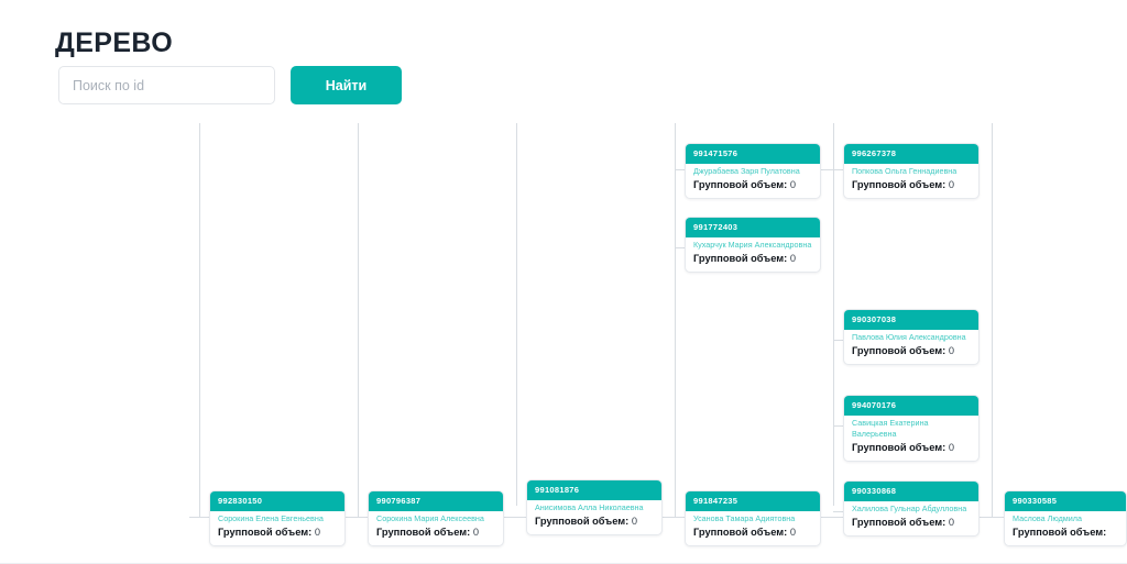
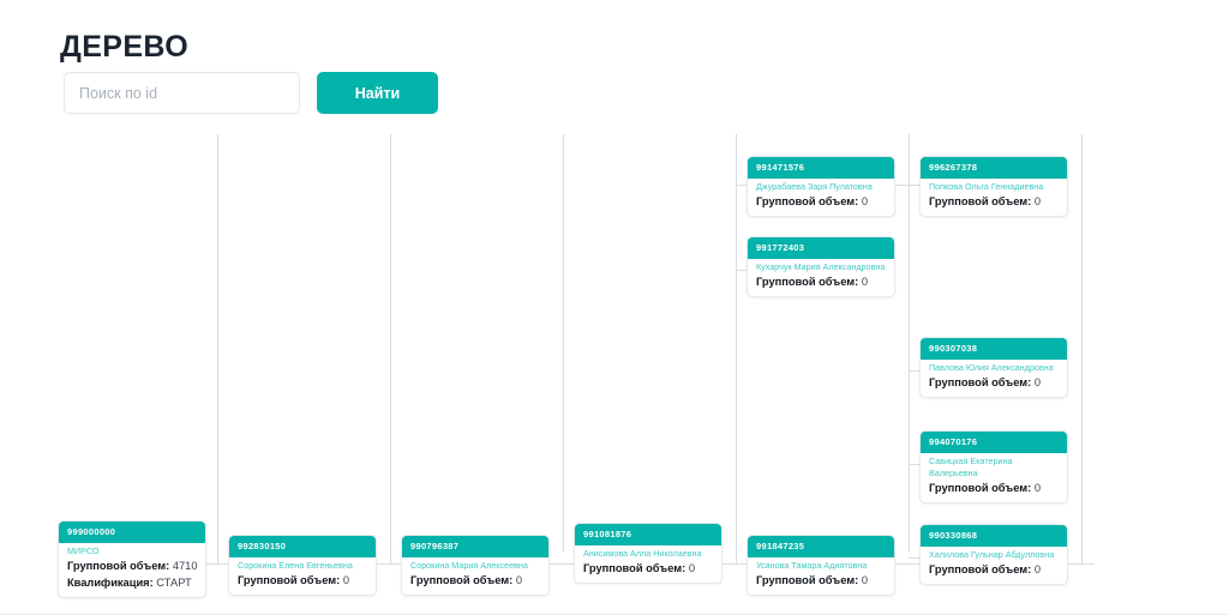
  ДЕРЕВО
  Поиск по id
  Найти
+ 999000000
+ МИРСО
+ Групповой объем: 4710
+ Квалификация: СТАРТ
  992830150
  Сорокина Елена Евгеньевна
  Групповой объем: 0
  990796387
  Сорокина Мария Алексеевна
  Групповой объем: 0
  991081876
  Анисимова Алла Николаевна
  Групповой объем: 0
  991471576
  Джурабаева Заря Пулатовна
  Групповой объем: 0
  991772403
  Кухарчук Мария Александровна
  Групповой объем: 0
  991847235
  Усанова Тамара Адиятовна
  Групповой объем: 0
  996267378
  Попкова Ольга Геннадиевна
  Групповой объем: 0
  990307038
  Павлова Юлия Александровна
  Групповой объем: 0
  994070176
  Савицкая Екатерина Валерьевна
  Групповой объем: 0
  990330868
  Халилова Гульнар Абдулловна
  Групповой объем: 0
- 990330585
- Маслова Людмила
- Групповой объем:
